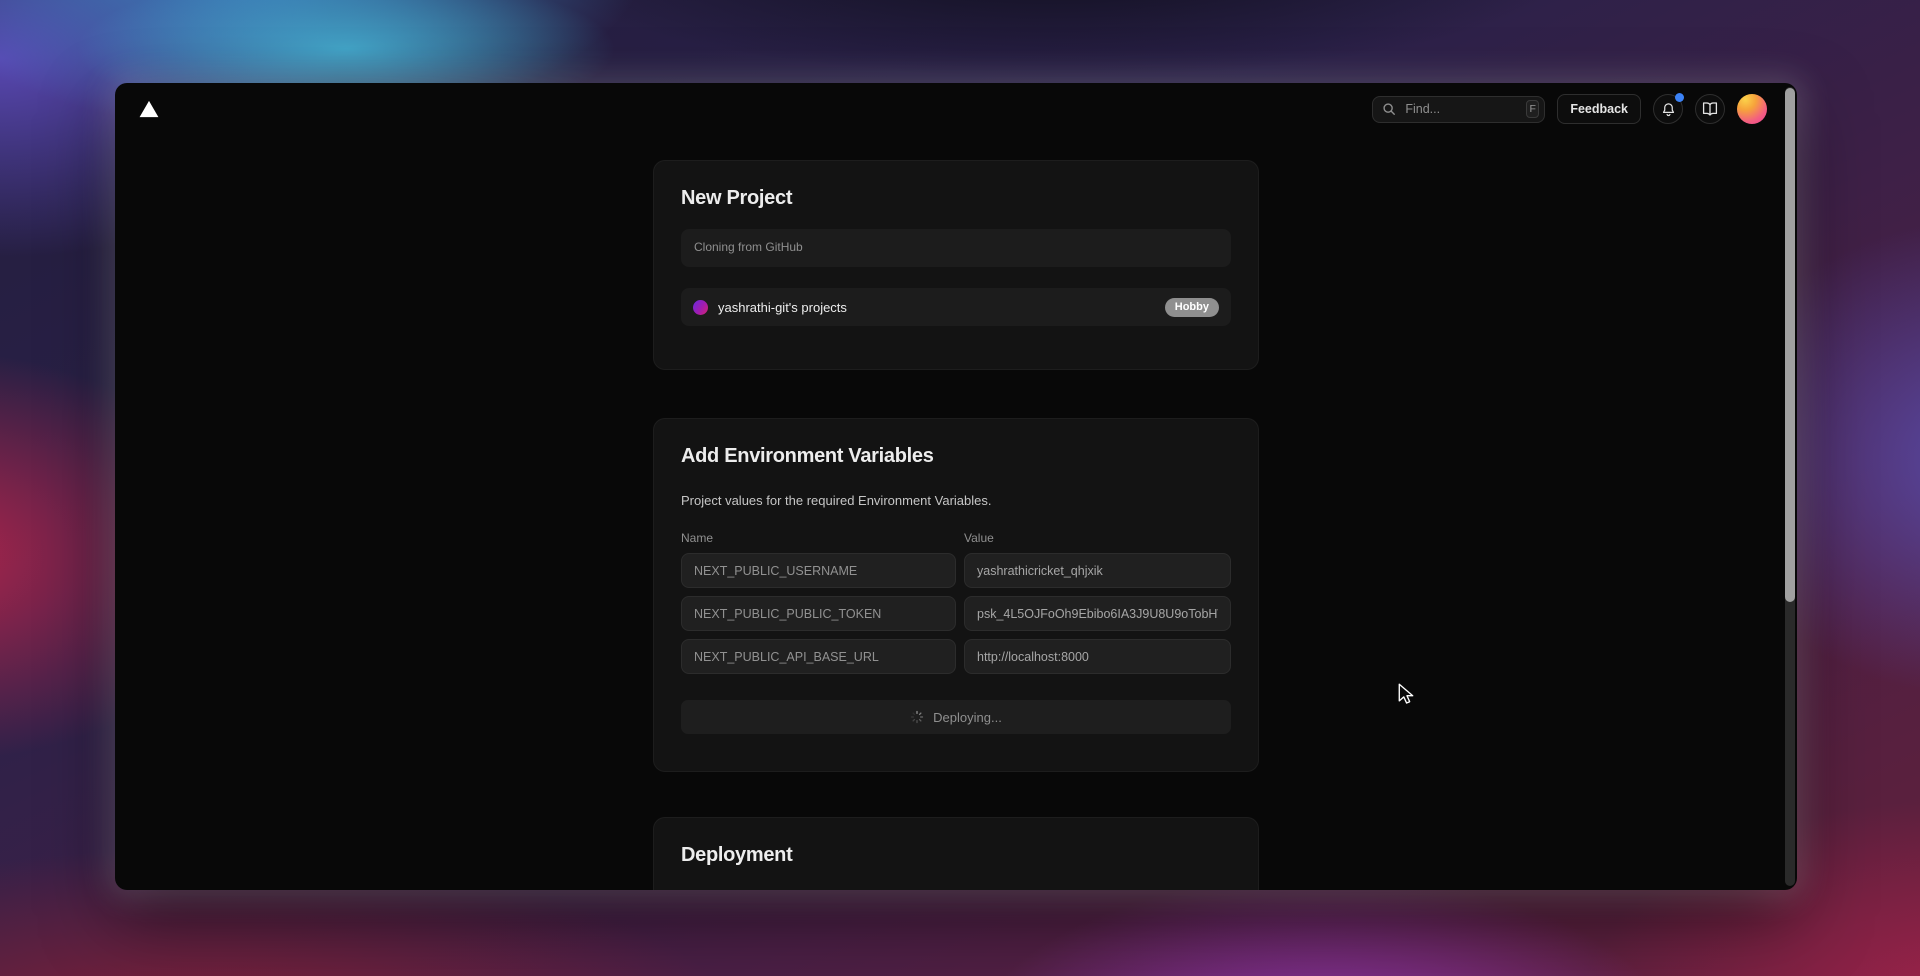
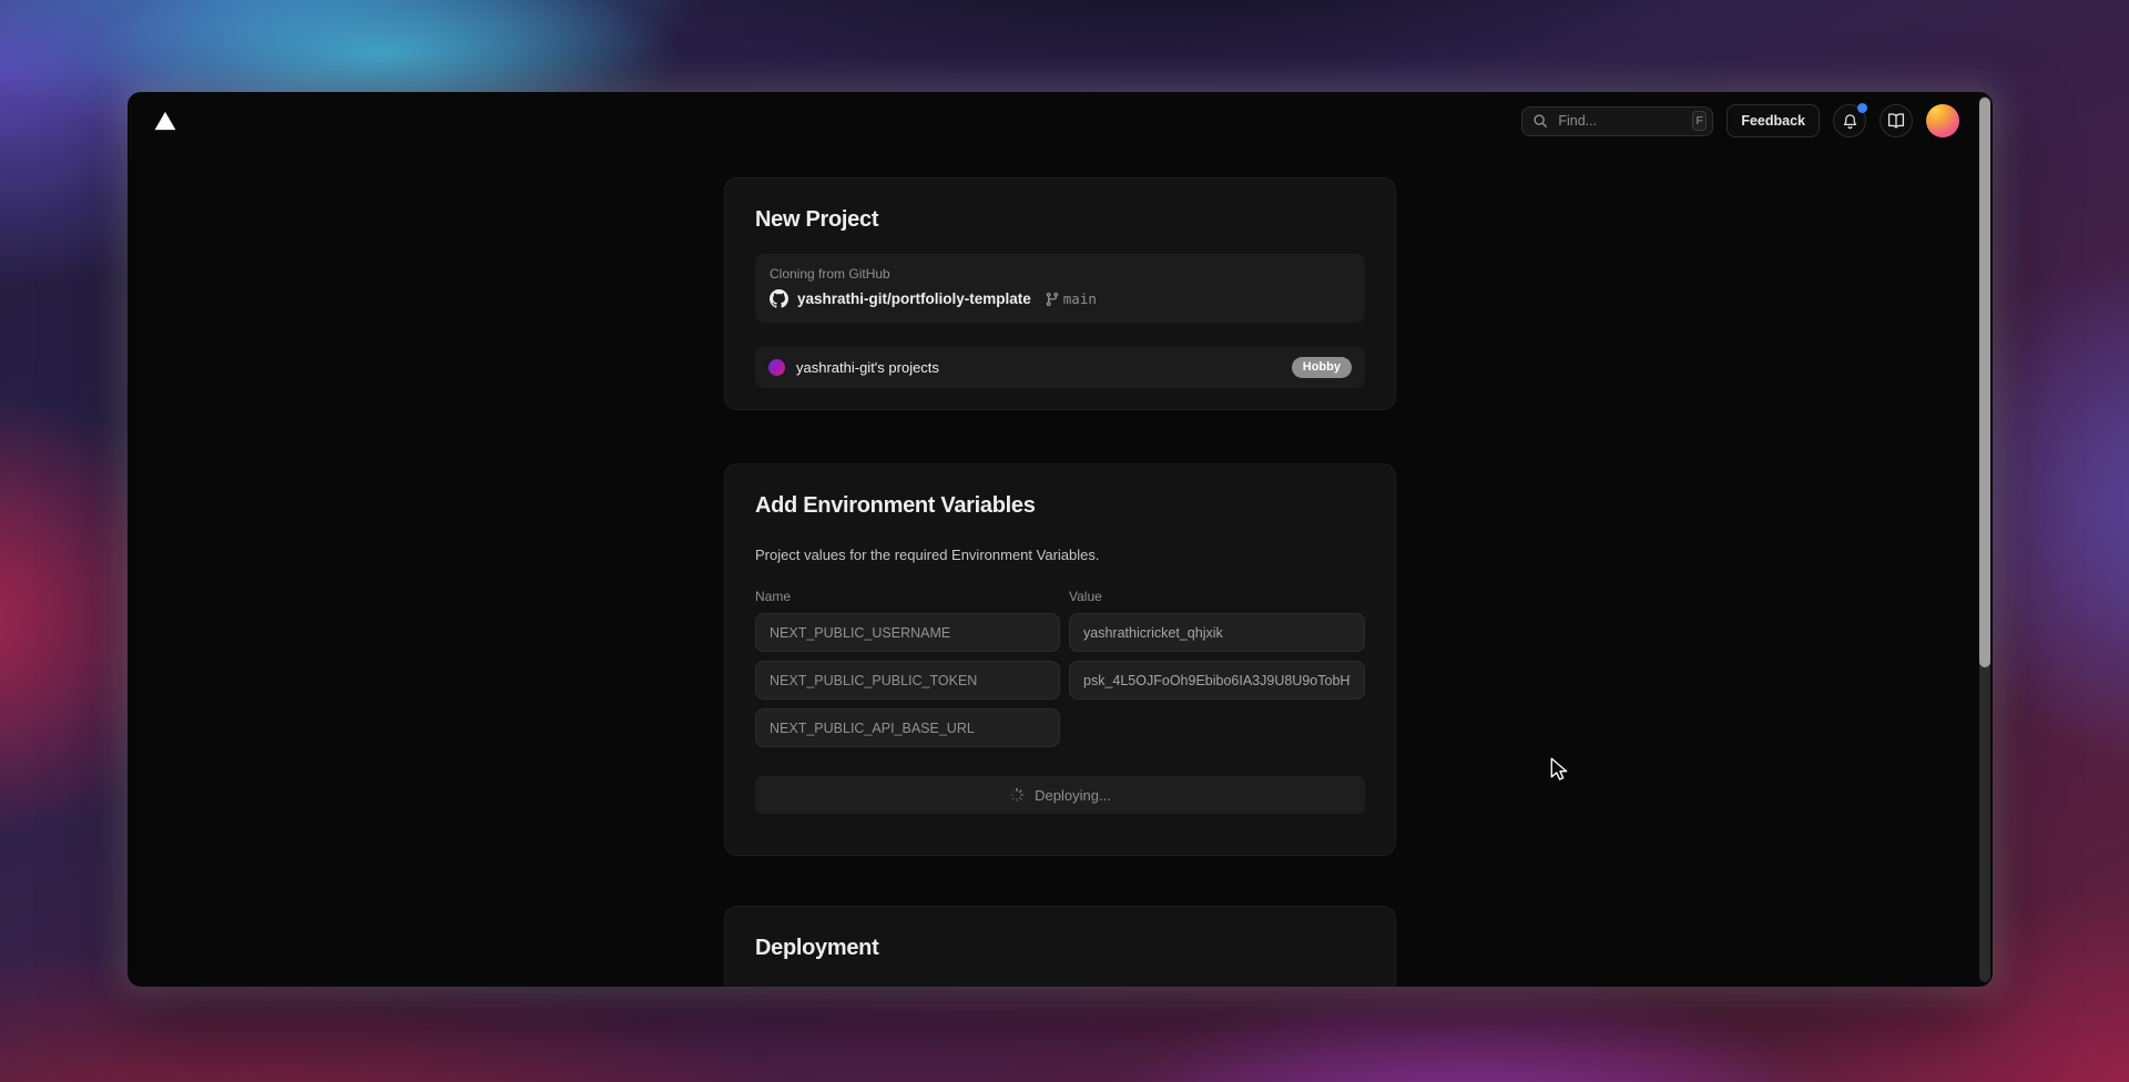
  Find...
  F
  Feedback
  New Project
  Cloning from GitHub
+ yashrathi-git/portfolioly-template
+ main
  yashrathi-git's projects
  Hobby
  Add Environment Variables
  Project values for the required Environment Variables.
  Name
  Value
  NEXT_PUBLIC_USERNAME
  yashrathicricket_qhjxik
  NEXT_PUBLIC_PUBLIC_TOKEN
  psk_4L5OJFoOh9Ebibo6IA3J9U8U9oTobH
  NEXT_PUBLIC_API_BASE_URL
- http://localhost:8000
  Deploying...
  Deployment
